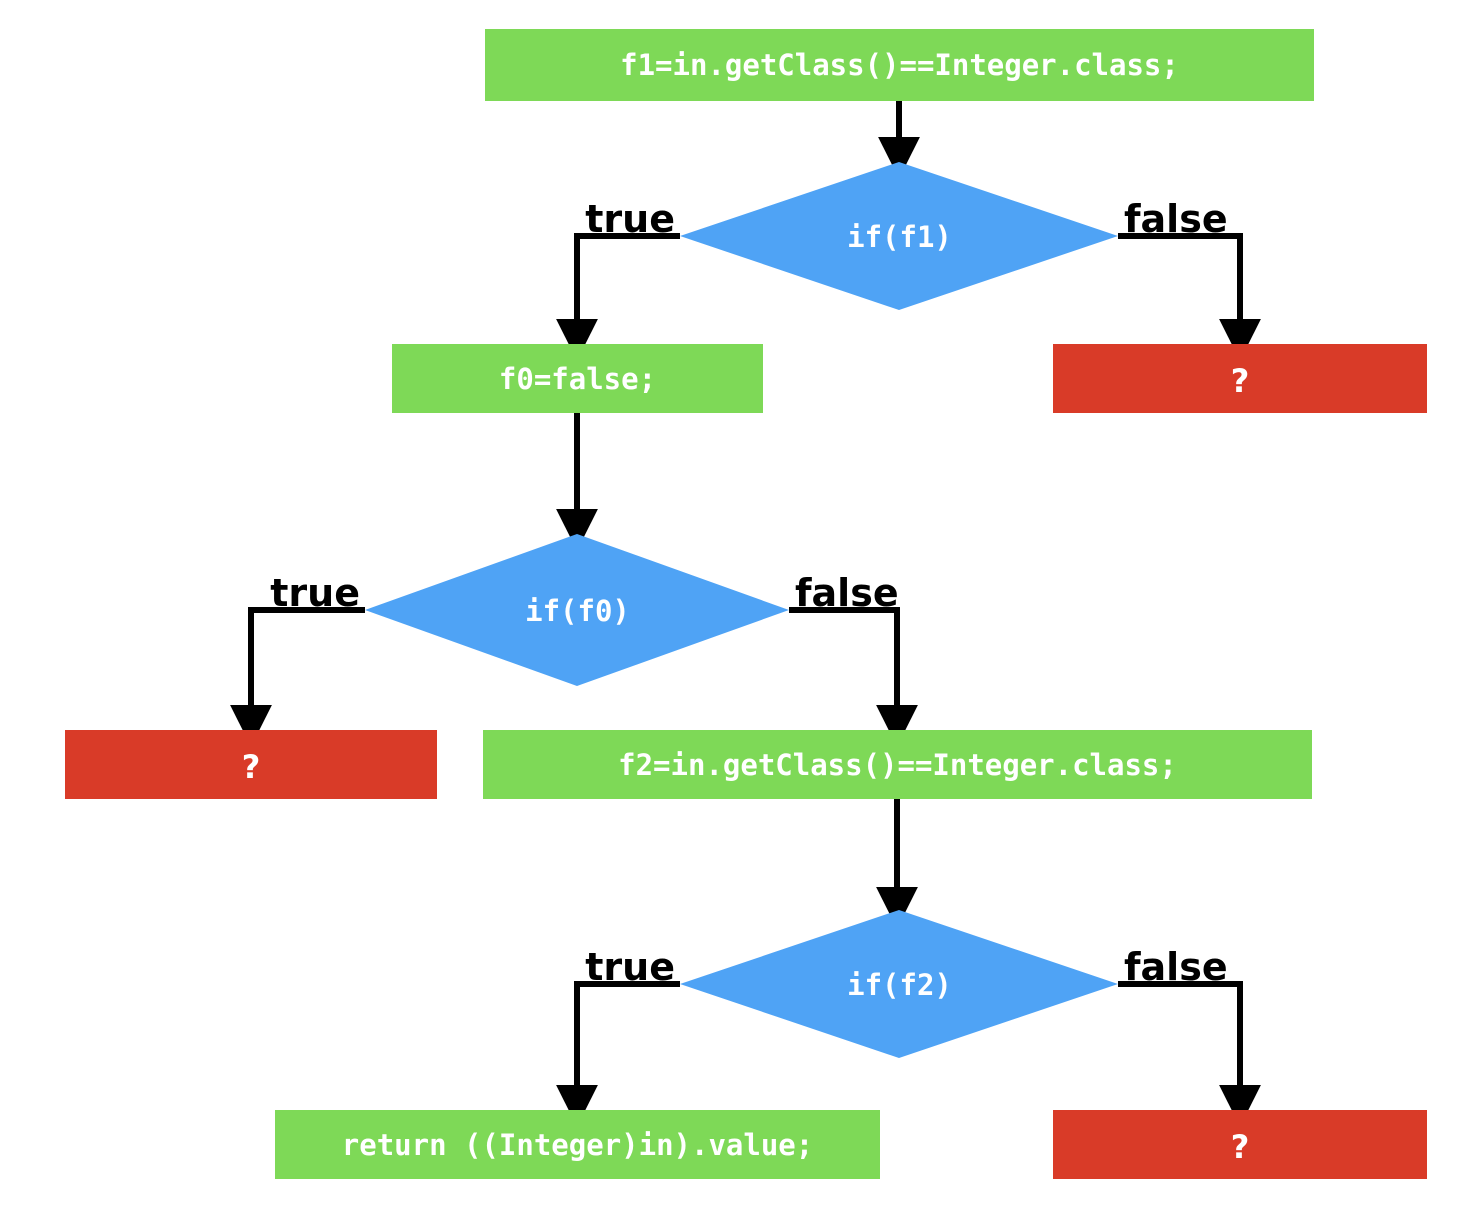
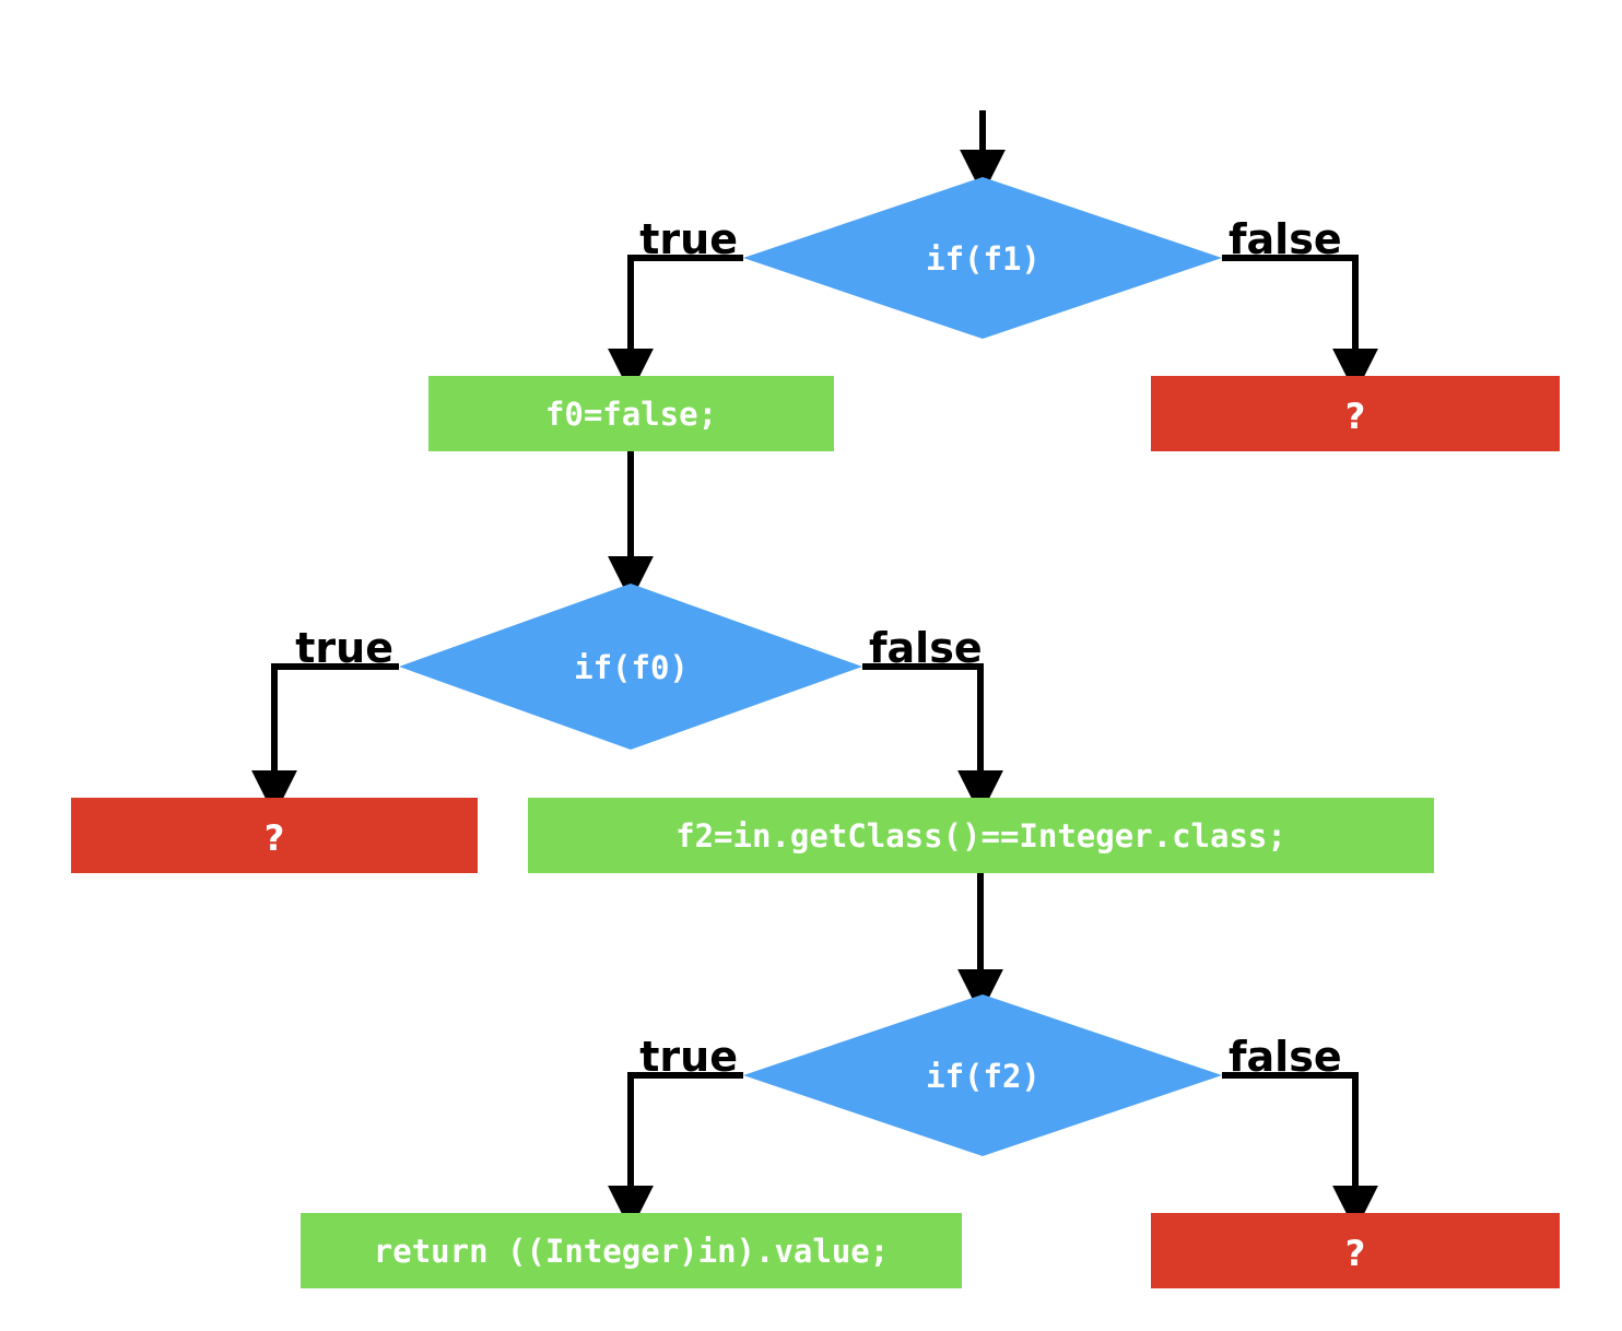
- f1=in.getClass()==Integer.class;
  if(f1)
  true
  false
  f0=false;
  ?
  if(f0)
  true
  false
  ?
  f2=in.getClass()==Integer.class;
  if(f2)
  true
  false
  return ((Integer)in).value;
  ?
